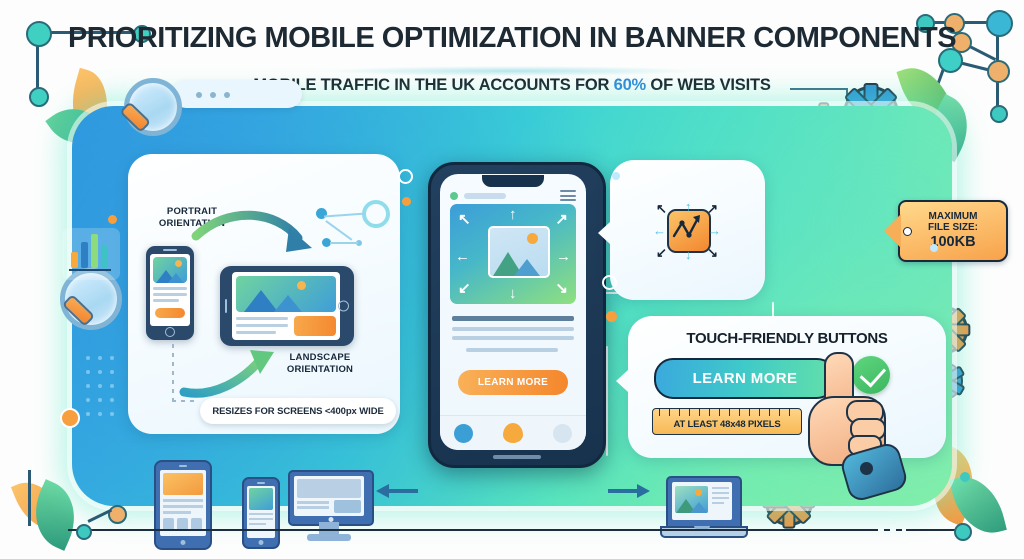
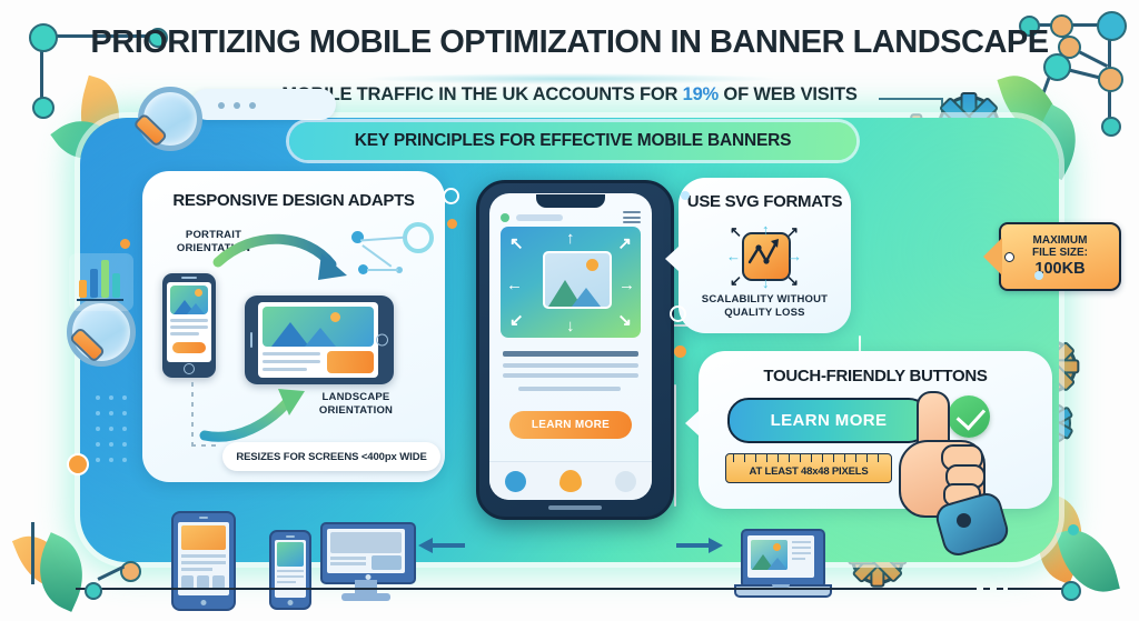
- PRIORITIZING MOBILE OPTIMIZATION IN BANNER COMPONENTS
+ PRIORITIZING MOBILE OPTIMIZATION IN BANNER LANDSCAPE
- LE TRAFFIC IN THE UK ACCOUNTS FOR 60% OF WEB VISITS
+ LE TRAFFIC IN THE UK ACCOUNTS FOR 19% OF WEB VISITS
+ KEY PRINCIPLES FOR EFFECTIVE MOBILE BANNERS
+ RESPONSIVE DESIGN ADAPTS
  PORTRAIT
  ORIENTAT
  LANDSCAPE
  ORIENTATION
  RESIZES FOR SCREENS <400px WIDE
  ↑
  ↓
  ←
  →
  ↖
  ↗
  ↙
  ↘
  LEARN MORE
+ USE SVG FORMATS
  ↑
  ↓
  ←
  →
  ↖
  ↗
  ↙
  ↘
+ SCALABILITY WITHOUT
+ QUALITY LOSS
  MAXIMUM
  FILE SIZE:
  100KB
  TOUCH-FRIENDLY BUTTONS
  LEARN MORE
  AT LEAST 48x48 PIXELS
